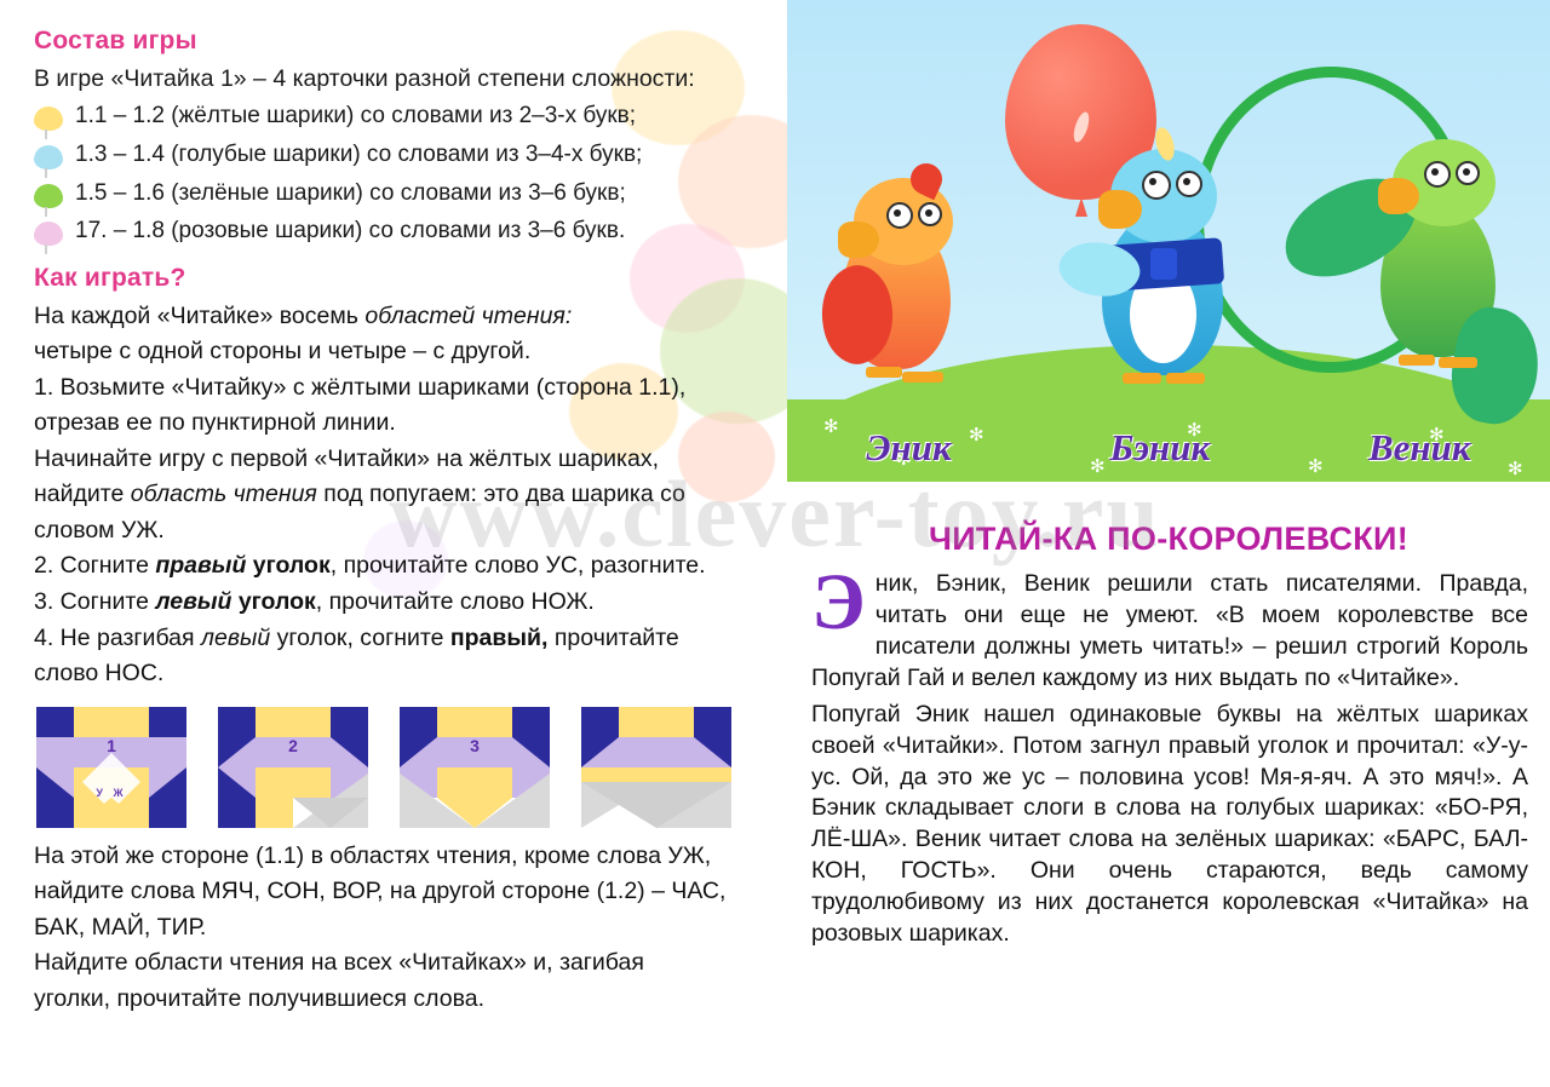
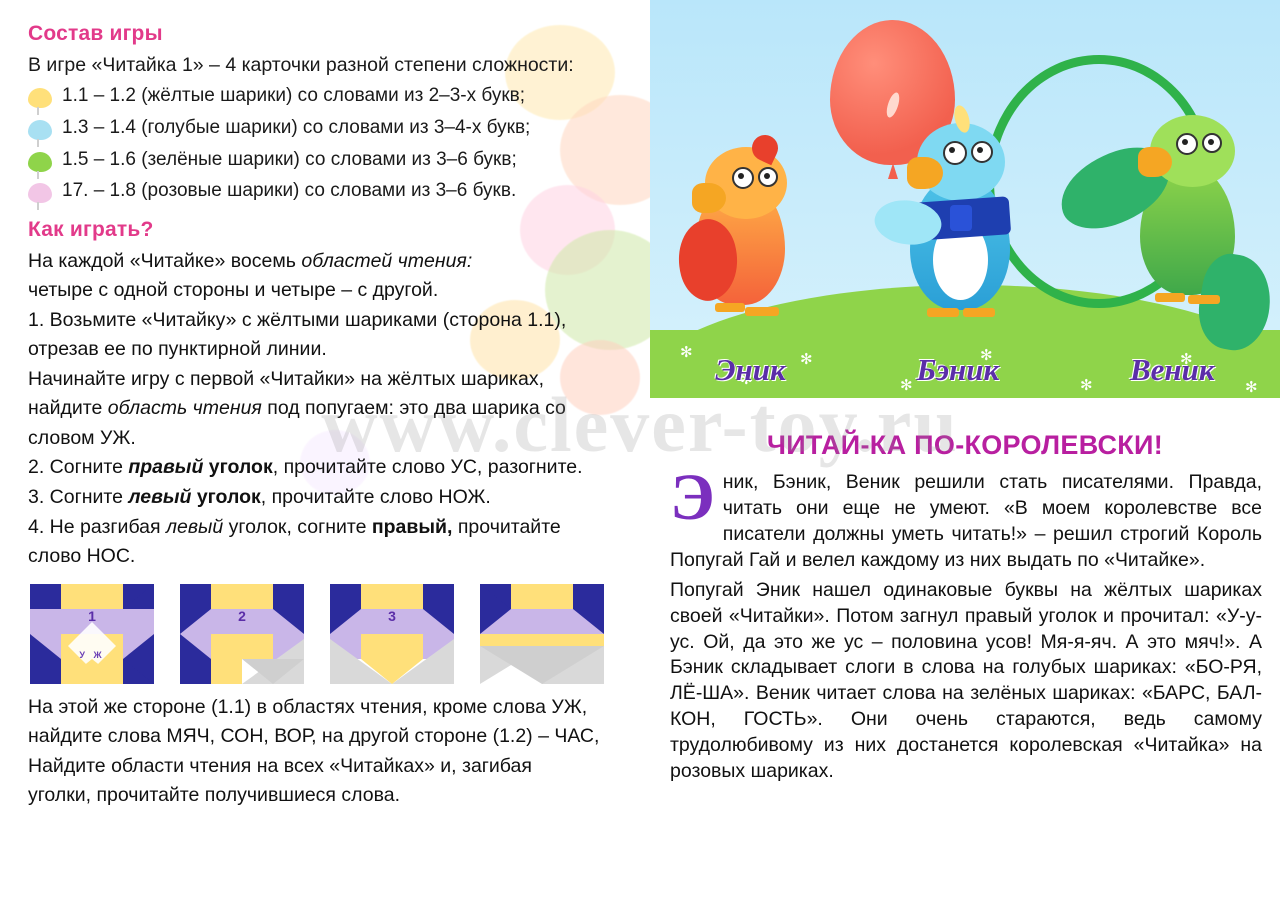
  Состав игры
  В игре «Читайка 1» – 4 карточки разной степени сложности:
  1.1 – 1.2 (жёлтые шарики) со словами из 2–3-х букв;
  1.3 – 1.4 (голубые шарики) со словами из 3–4-х букв;
  1.5 – 1.6 (зелёные шарики) со словами из 3–6 букв;
  17. – 1.8 (розовые шарики) со словами из 3–6 букв.
  Как играть?
  На каждой «Читайке» восемь областей чтения:
  четыре с одной стороны и четыре – с другой.
  1. Возьмите «Читайку» с жёлтыми шариками (сторона 1.1),
  отрезав ее по пунктирной линии.
  Начинайте игру с первой «Читайки» на жёлтых шариках,
  найдите область чтения под попугаем: это два шарика со
  словом УЖ.
  2. Согните правый уголок, прочитайте слово УС, разогните.
  3. Согните левый уголок, прочитайте слово НОЖ.
  4. Не разгибая левый уголок, согните правый, прочитайте
  слово НОС.
  1
  У Ж
  2
  3
  На этой же стороне (1.1) в областях чтения, кроме слова УЖ,
  найдите слова МЯЧ, СОН, ВОР, на другой стороне (1.2) – ЧАС,
- БАК, МАЙ, ТИР.
  Найдите области чтения на всех «Читайках» и, загибая
  уголки, прочитайте получившиеся слова.
  ✻
  ✻
  ✻
  ✻
  ✻
  ✻
  ✻
  ✻
  Эник
  Бэник
  Веник
  ЧИТАЙ-КА ПО-КОРОЛЕВСКИ!
  Э
  ник, Бэник, Веник решили стать писателями. Правда, читать они еще не умеют. «В моем королевстве все писатели должны уметь читать!» – решил строгий Король Попугай Гай и велел каждому из них выдать по «Читайке».
  Попугай Эник нашел одинаковые буквы на жёлтых шариках своей «Читайки». Потом загнул правый уголок и прочитал: «У-у-ус. Ой, да это же ус – половина усов! Мя-я-яч. А это мяч!». А Бэник складывает слоги в слова на голубых шариках: «БО-РЯ, ЛЁ-ША». Веник читает слова на зелёных шариках: «БАРС, БАЛ-КОН, ГОСТЬ». Они очень стараются, ведь самому трудолюбивому из них достанется королевская «Читайка» на розовых шариках.
  www.clever-toy.ru
